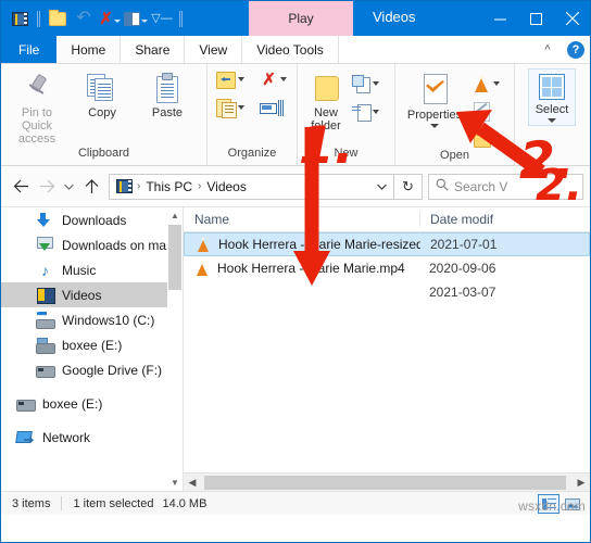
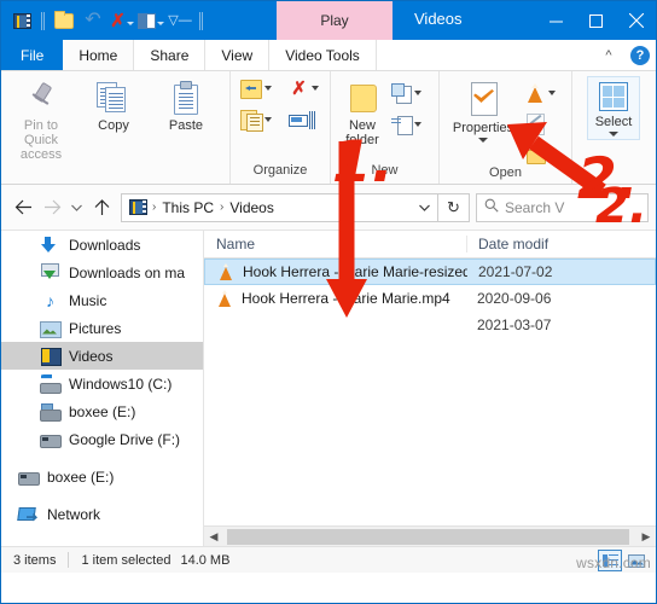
  ↶
  ✗
  ▽—
  Play
  Videos
  File
  Home
  Share
  View
  Video Tools
  ^
  ?
  Pin to Quick
  access
  Copy
  Paste
- Clipboard
  ✗
  Organize
  New
  folder
  New
  Propertie
  Open
  Select
  ›
  This PC
  ›
  Videos
  ↻
  Search V
  Downloads
  Downloads on ma
  ♪
  Music
+ Pictures
  Videos
  Windows10 (C:)
  boxee (E:)
  Google Drive (F:)
  boxee (E:)
  Network
- ▲
- ▼
  Name
  Date modif
  Hook Herrera -arie Marie-resized
- 2021-07-01
+ 2021-07-02
  Hook Herrera -arie Marie.mp4
  2020-09-06
  2021-03-07
  ◀
  ▶
  3 items
  1 item selected
  14.0 MB
  wsxdn.com
  1.
  2.
  2.
